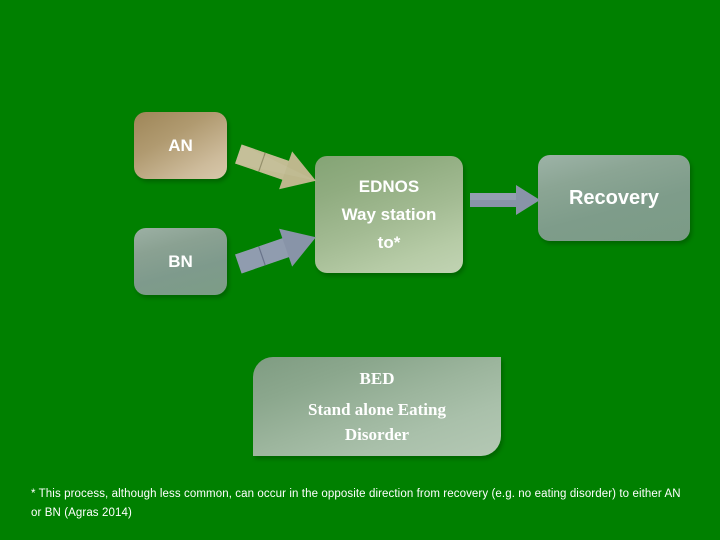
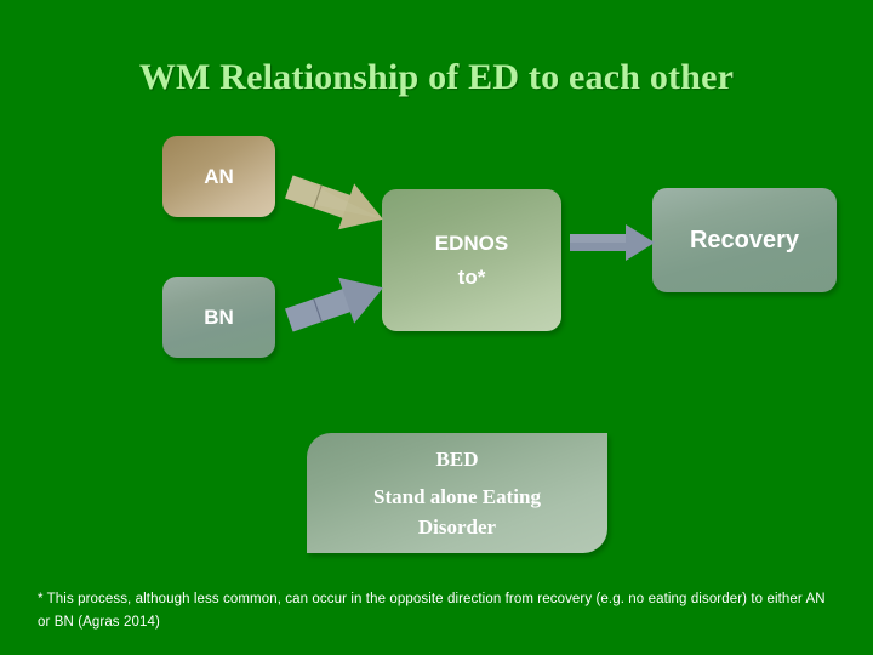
+ WM Relationship of ED to each other
  AN
  BN
  EDNOS
- Way station
  to*
  Recovery
  BED
  Stand alone Eating
  Disorder
  * This process, although less common, can occur in the opposite direction from recovery (e.g. no eating disorder) to either AN or BN (Agras 2014)
